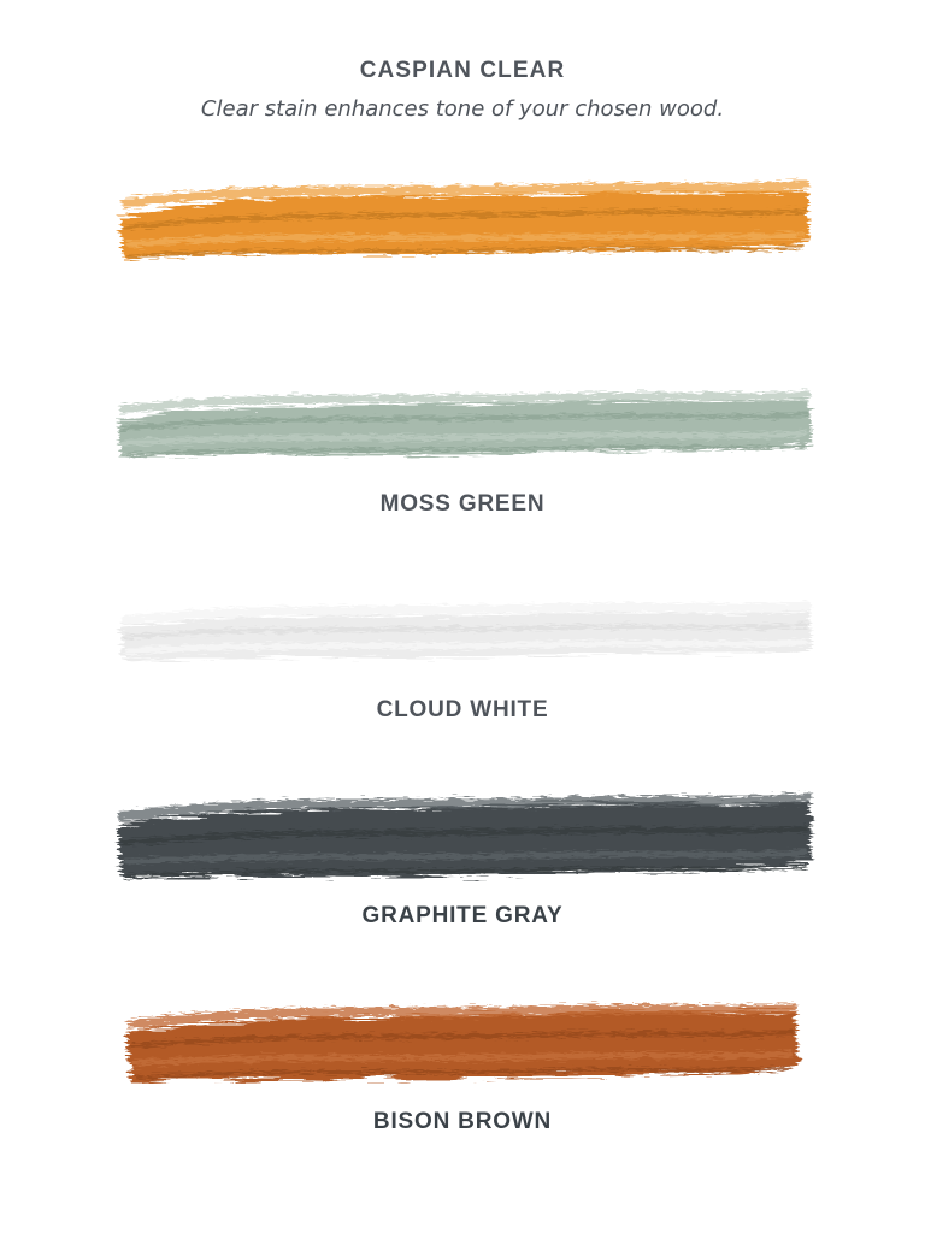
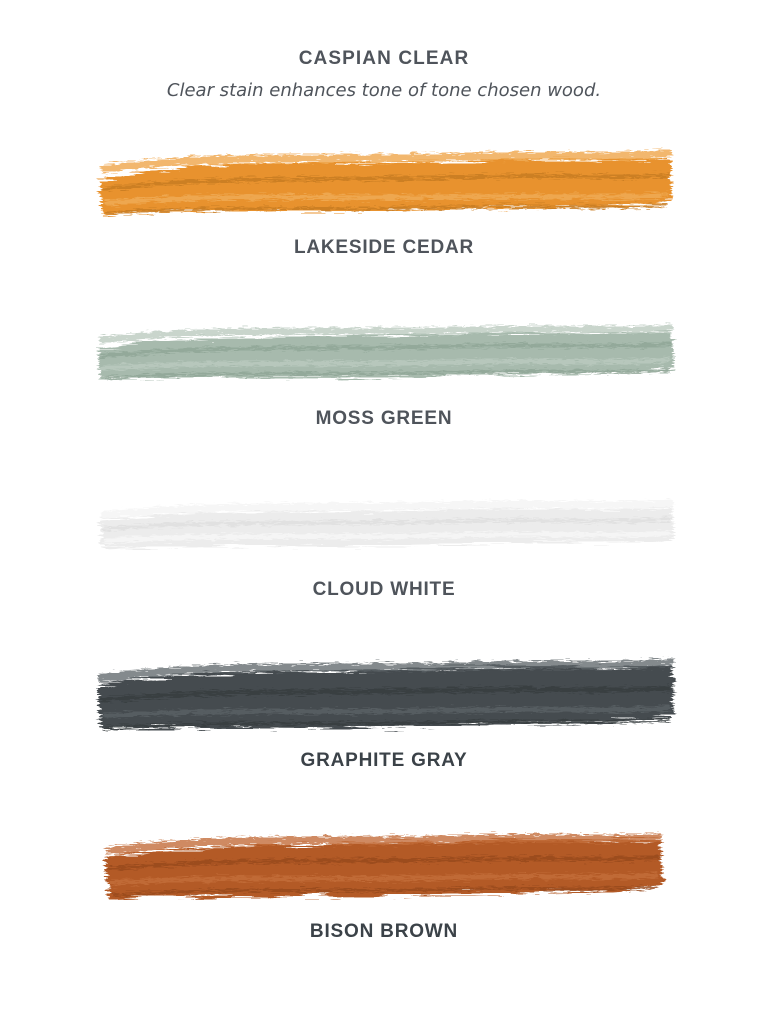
  CASPIAN CLEAR
- Clear stain enhances tone of your chosen wood.
+ Clear stain enhances tone of tone chosen wood.
+ LAKESIDE CEDAR
  MOSS GREEN
  CLOUD WHITE
  GRAPHITE GRAY
  BISON BROWN
